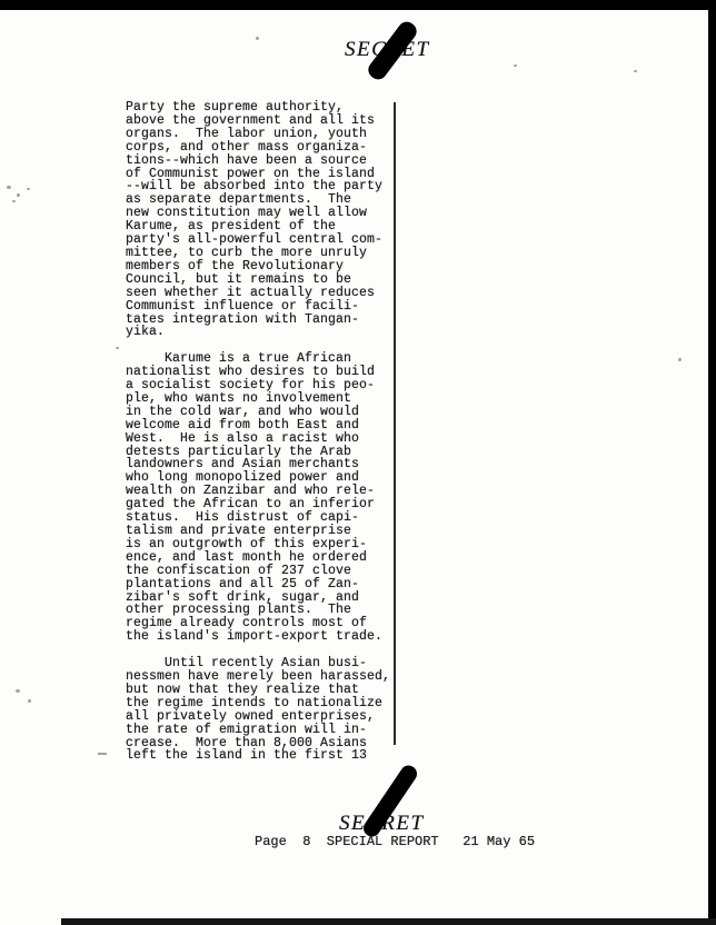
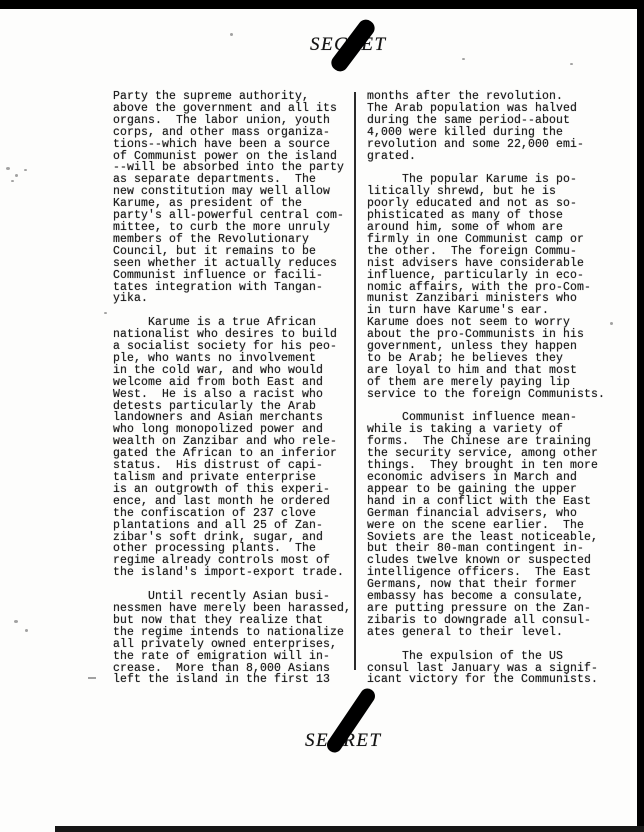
  SECET
  Party the supreme authority,
  above the government and all its
  organs. The labor union, youth
  corps, and other mass organiza-
  tions--which have been a source
  of Communist power on the island
  --will be absorbed into the party
  as separate departments. The
  new constitution may well allow
  Karume, as president of the
  party's all-powerful central com-
  mittee, to curb the more unruly
  members of the Revolutionary
  Council, but it remains to be
  seen whether it actually reduces
  Communist influence or facili-
  tates integration with Tangan-
  yika.
  Karume is a true African
  nationalist who desires to build
  a socialist society for his peo-
  ple, who wants no involvement
  in the cold war, and who would
  welcome aid from both East and
  West. He is also a racist who
  detests particularly the Arab
  landowners and Asian merchants
  who long monopolized power and
  wealth on Zanzibar and who rele-
  gated the African to an inferior
  status. His distrust of capi-
  talism and private enterprise
  is an outgrowth of this experi-
  ence, and last month he ordered
  the confiscation of 237 clove
  plantations and all 25 of Zan-
  zibar's soft drink, sugar, and
  other processing plants. The
  regime already controls most of
  the island's import-export trade.
  Until recently Asian busi-
  nessmen have merely been harassed,
  but now that they realize that
  the regime intends to nationalize
  all privately owned enterprises,
  the rate of emigration will in-
  crease. More than 8,000 Asians
  left the island in the first 13
+ months after the revolution.
+ The Arab population was halved
+ during the same period--about
+ 4,000 were killed during the
+ revolution and some 22,000 emi-
+ grated.
+ The popular Karume is po-
+ litically shrewd, but he is
+ poorly educated and not as so-
+ phisticated as many of those
+ around him, some of whom are
+ firmly in one Communist camp or
+ the other. The foreign Commu-
+ nist advisers have considerable
+ influence, particularly in eco-
+ nomic affairs, with the pro-Com-
+ munist Zanzibari ministers who
+ in turn have Karume's ear.
+ Karume does not seem to worry
+ about the pro-Communists in his
+ government, unless they happen
+ to be Arab; he believes they
+ are loyal to him and that most
+ of them are merely paying lip
+ service to the foreign Communists.
+ Communist influence mean-
+ while is taking a variety of
+ forms. The Chinese are training
+ the security service, among other
+ things. They brought in ten more
+ economic advisers in March and
+ appear to be gaining the upper
+ hand in a conflict with the East
+ German financial advisers, who
+ were on the scene earlier. The
+ Soviets are the least noticeable,
+ but their 80-man contingent in-
+ cludes twelve known or suspected
+ intelligence officers. The East
+ Germans, now that their former
+ embassy has become a consulate,
+ are putting pressure on the Zan-
+ zibaris to downgrade all consul-
+ ates general to their level.
+ The expulsion of the US
+ consul last January was a signif-
+ icant victory for the Communists.
  SERET
- Page 8 SPECIAL REPORT 21 May 65
